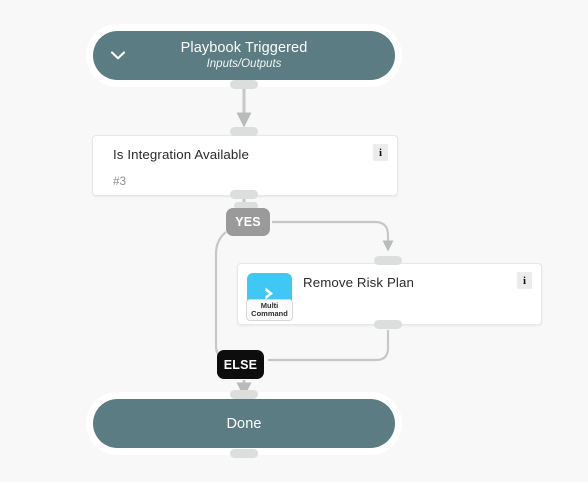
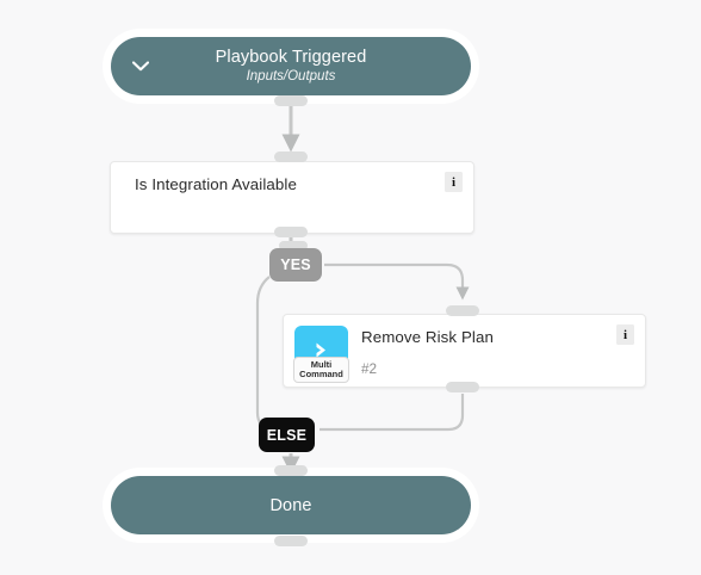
  Playbook Triggered
  Inputs/Outputs
  Is Integration Available
- #3
  i
  YES
  Multi
  Command
  Remove Risk Plan
+ #2
  i
  ELSE
  Done
